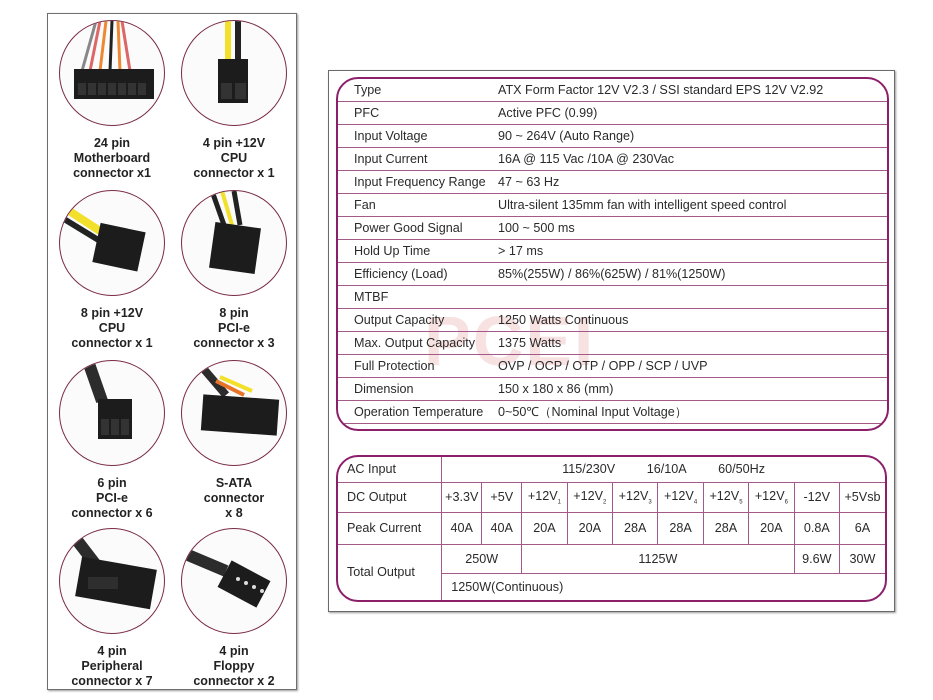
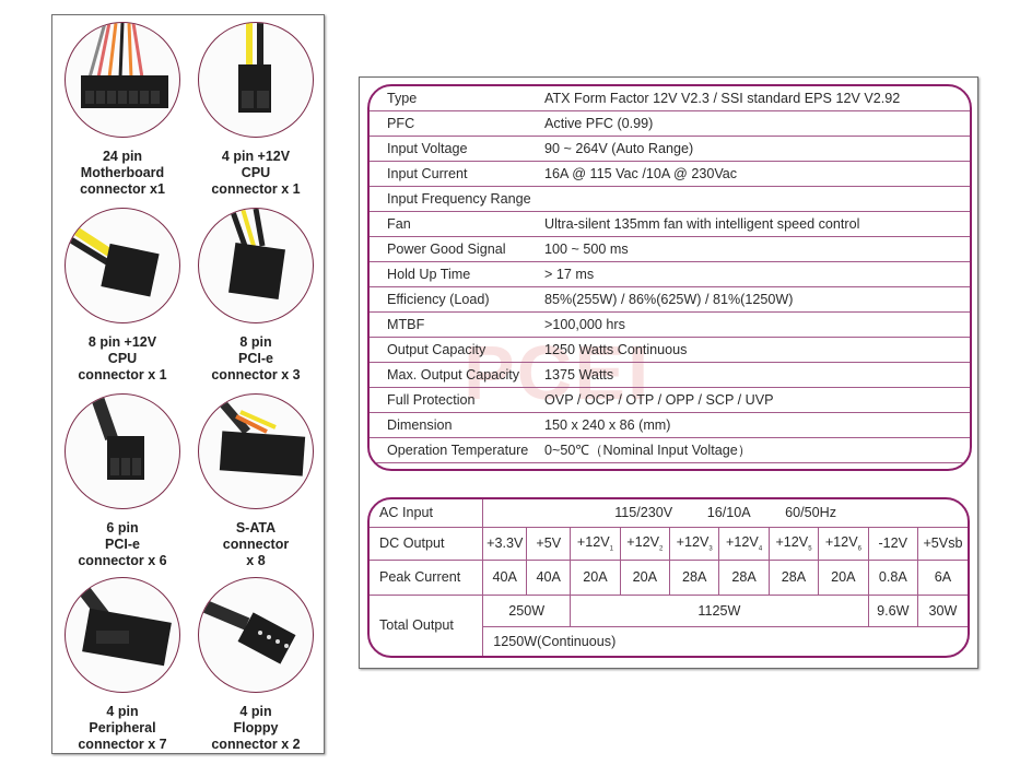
  24 pin
  Motherboard
  connector x1
  4 pin +12V
  CPU
  connector x 1
  8 pin +12V
  CPU
  connector x 1
  8 pin
  PCI-e
  connector x 3
  6 pin
  PCI-e
  connector x 6
  S-ATA
  connector
  x 8
  4 pin
  Peripheral
  connector x 7
  4 pin
  Floppy
  connector x 2
  PCEI
  Type
  ATX Form Factor 12V V2.3 / SSI standard EPS 12V V2.92
  PFC
  Active PFC (0.99)
  Input Voltage
  90 ~ 264V (Auto Range)
  Input Current
  16A @ 115 Vac /10A @ 230Vac
  Input Frequency Range
- 47 ~ 63 Hz
  Fan
  Ultra-silent 135mm fan with intelligent speed control
  Power Good Signal
  100 ~ 500 ms
  Hold Up Time
  > 17 ms
  Efficiency (Load)
  85%(255W) / 86%(625W) / 81%(1250W)
  MTBF
+ >100,000 hrs
  Output Capacity
  1250 Watts Continuous
  Max. Output Capacity
  1375 Watts
  Full Protection
  OVP / OCP / OTP / OPP / SCP / UVP
  Dimension
- 150 x 180 x 86 (mm)
+ 150 x 240 x 86 (mm)
  Operation Temperature
  0~50℃（Nominal Input Voltage）
  AC Input	115/230V 16/10A 60/50Hz
  DC Output	+3.3V	+5V	+12V	+12V	+12V	+12V	+12V	+12V	-12V	+5Vsb
  Peak Current	40A	40A	20A	20A	28A	28A	28A	20A	0.8A	6A
  Total Output	250W	1125W	9.6W	30W
  1250W(Continuous)
